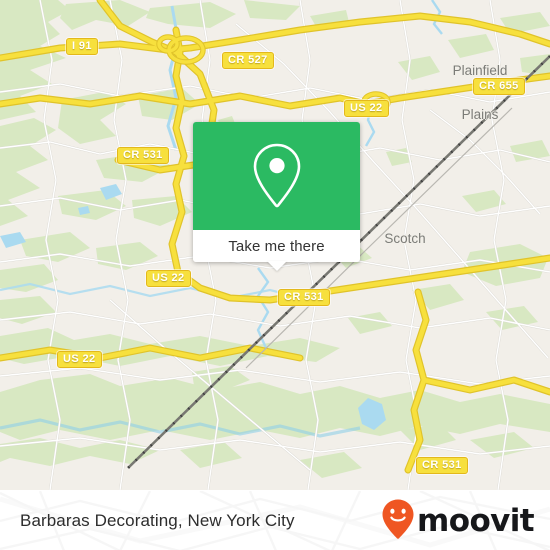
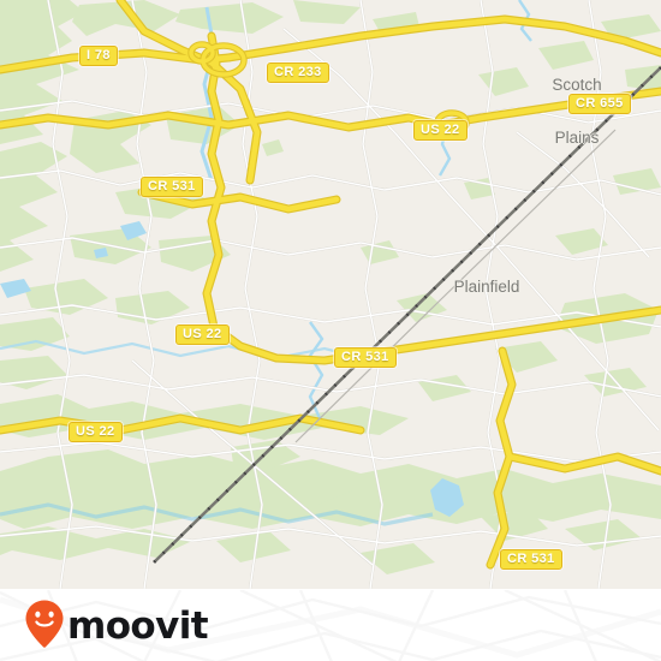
- Plainfield
+ Scotch
  Plains
- Scotch
+ Plainfield
- I 91
+ I 78
- CR 527
+ CR 233
  US 22
  CR 655
  CR 531
  US 22
  CR 531
  US 22
  CR 531
- Take me there
- Barbaras Decorating, New York City
  moovit
